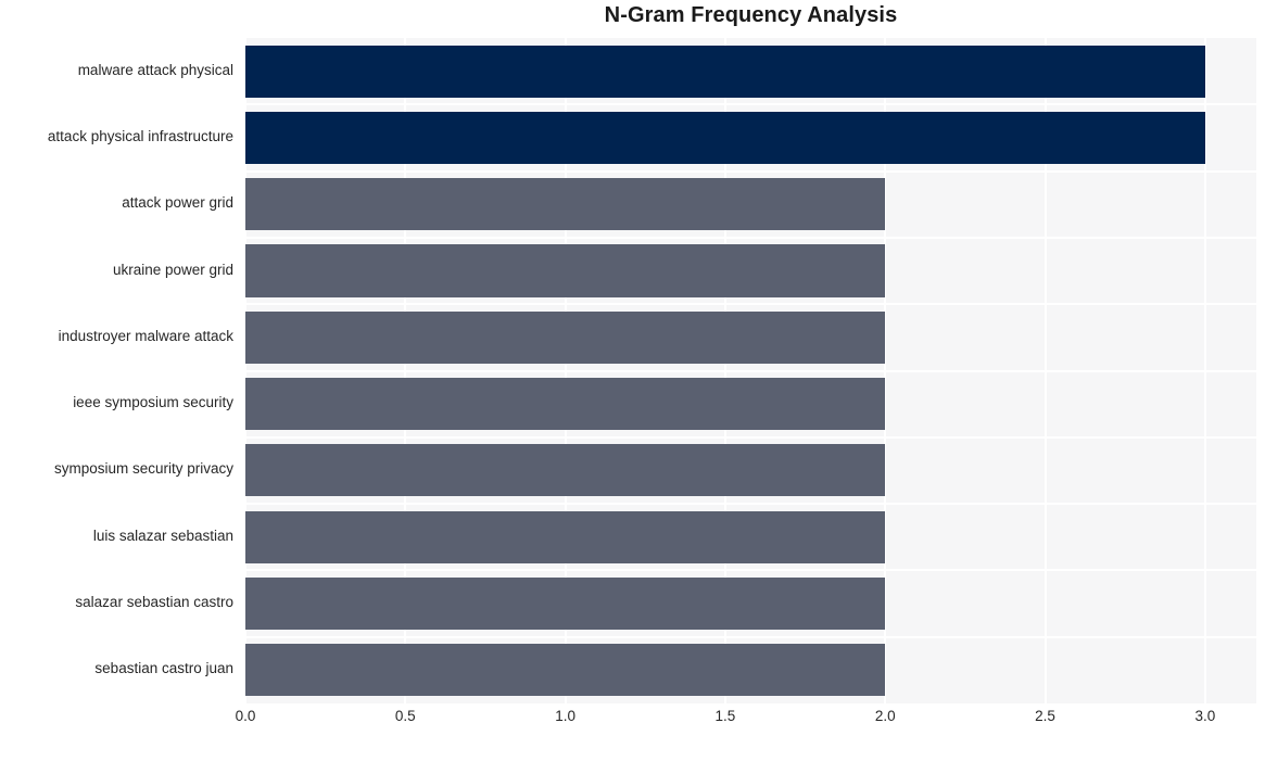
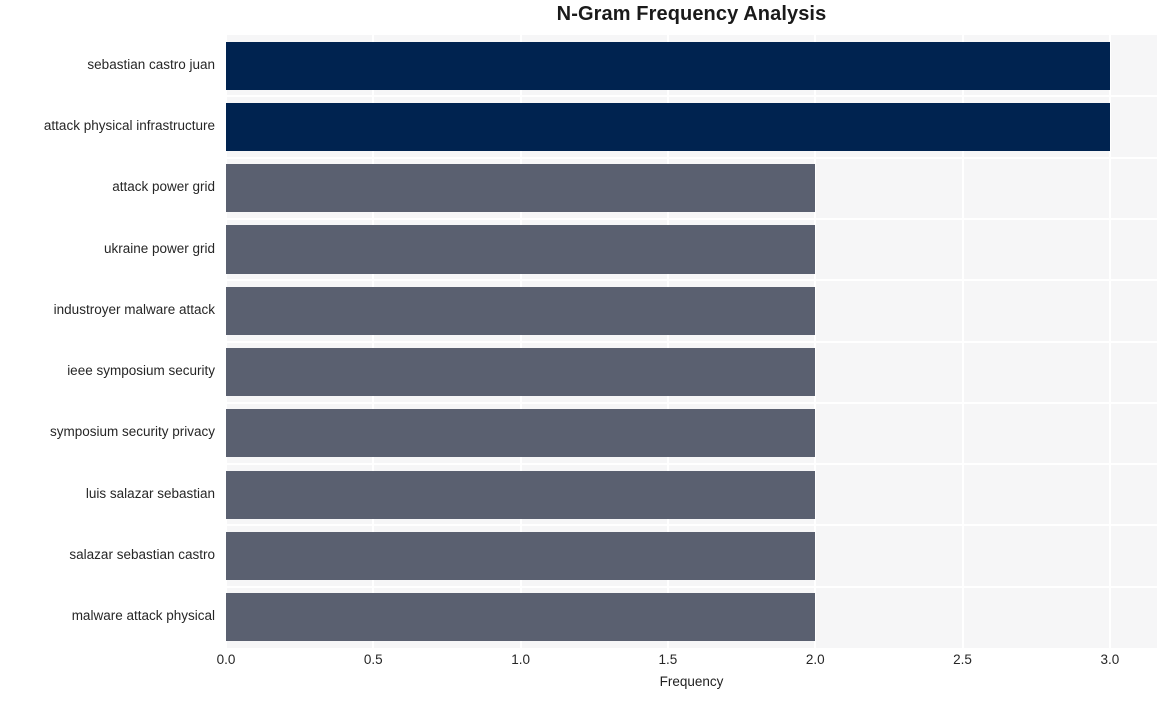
  N-Gram Frequency Analysis
- malware attack physical
+ sebastian castro juan
  attack physical infrastructure
  attack power grid
  ukraine power grid
  industroyer malware attack
  ieee symposium security
  symposium security privacy
  luis salazar sebastian
  salazar sebastian castro
- sebastian castro juan
+ malware attack physical
  0.0
  0.5
  1.0
  1.5
  2.0
  2.5
  3.0
+ Frequency
